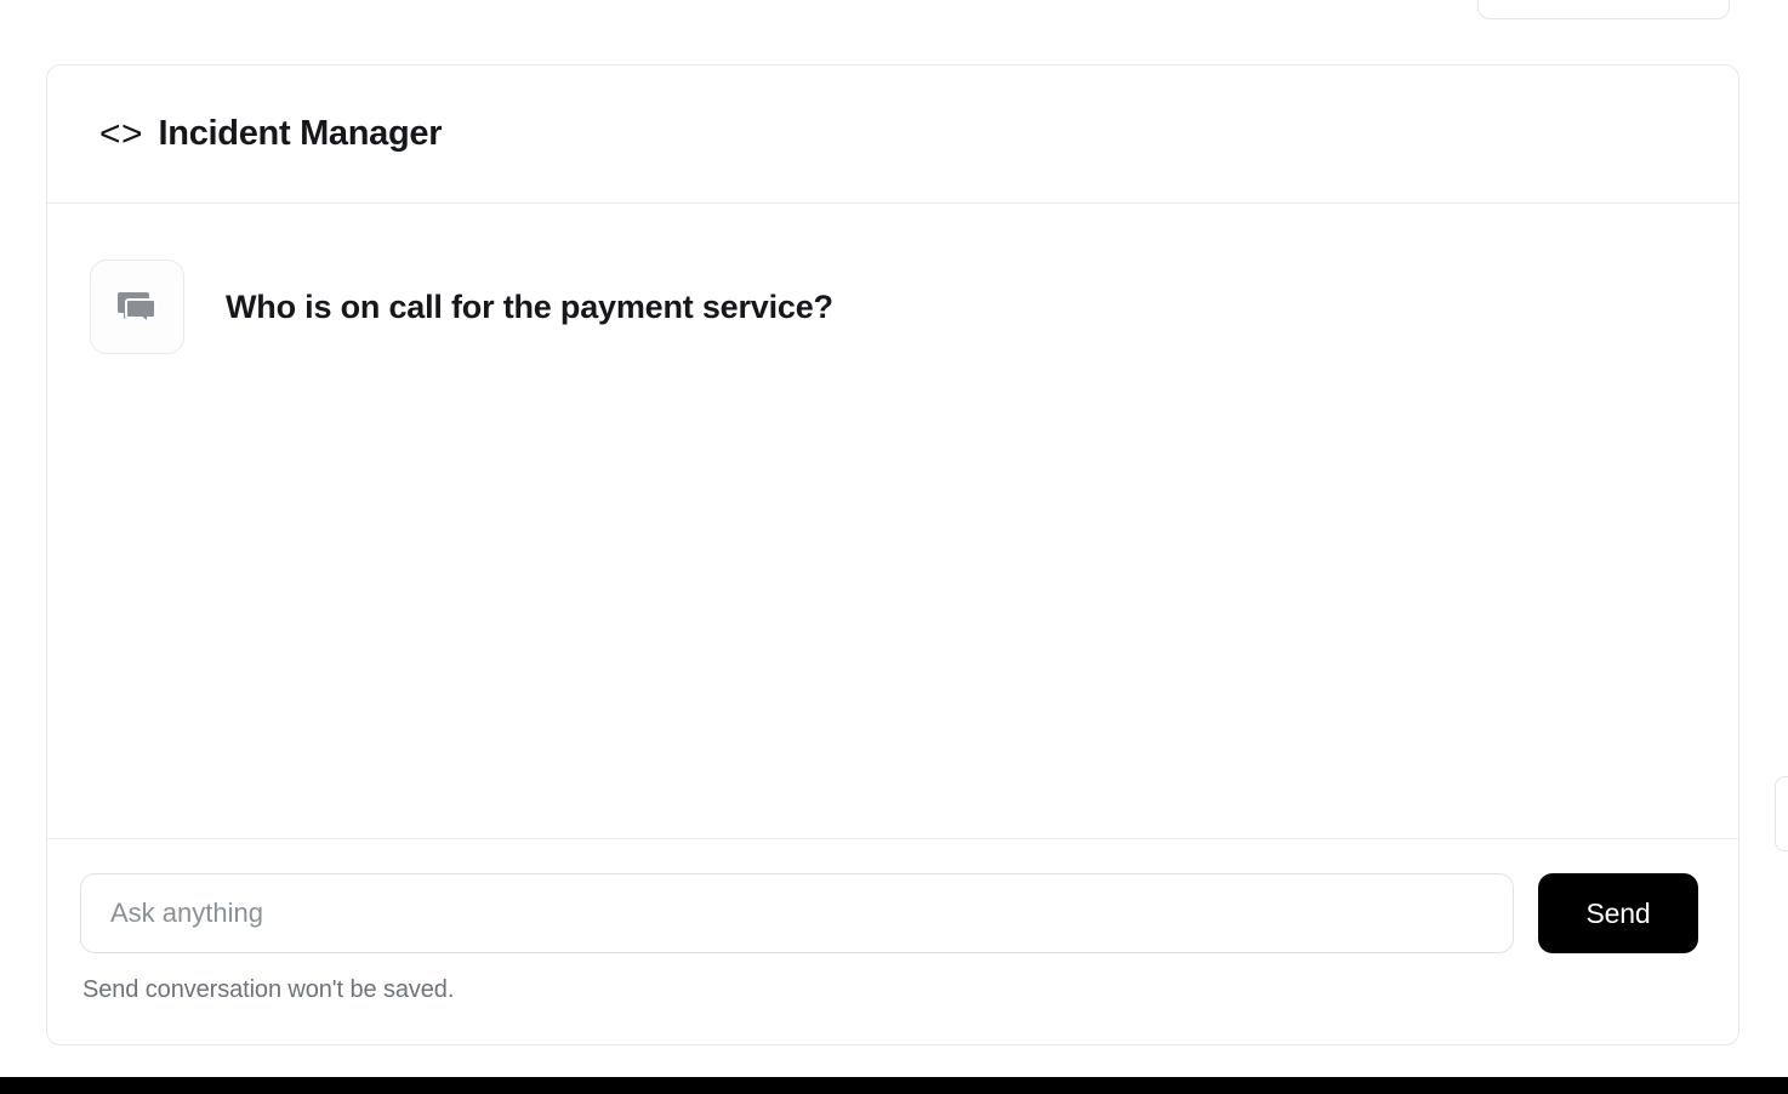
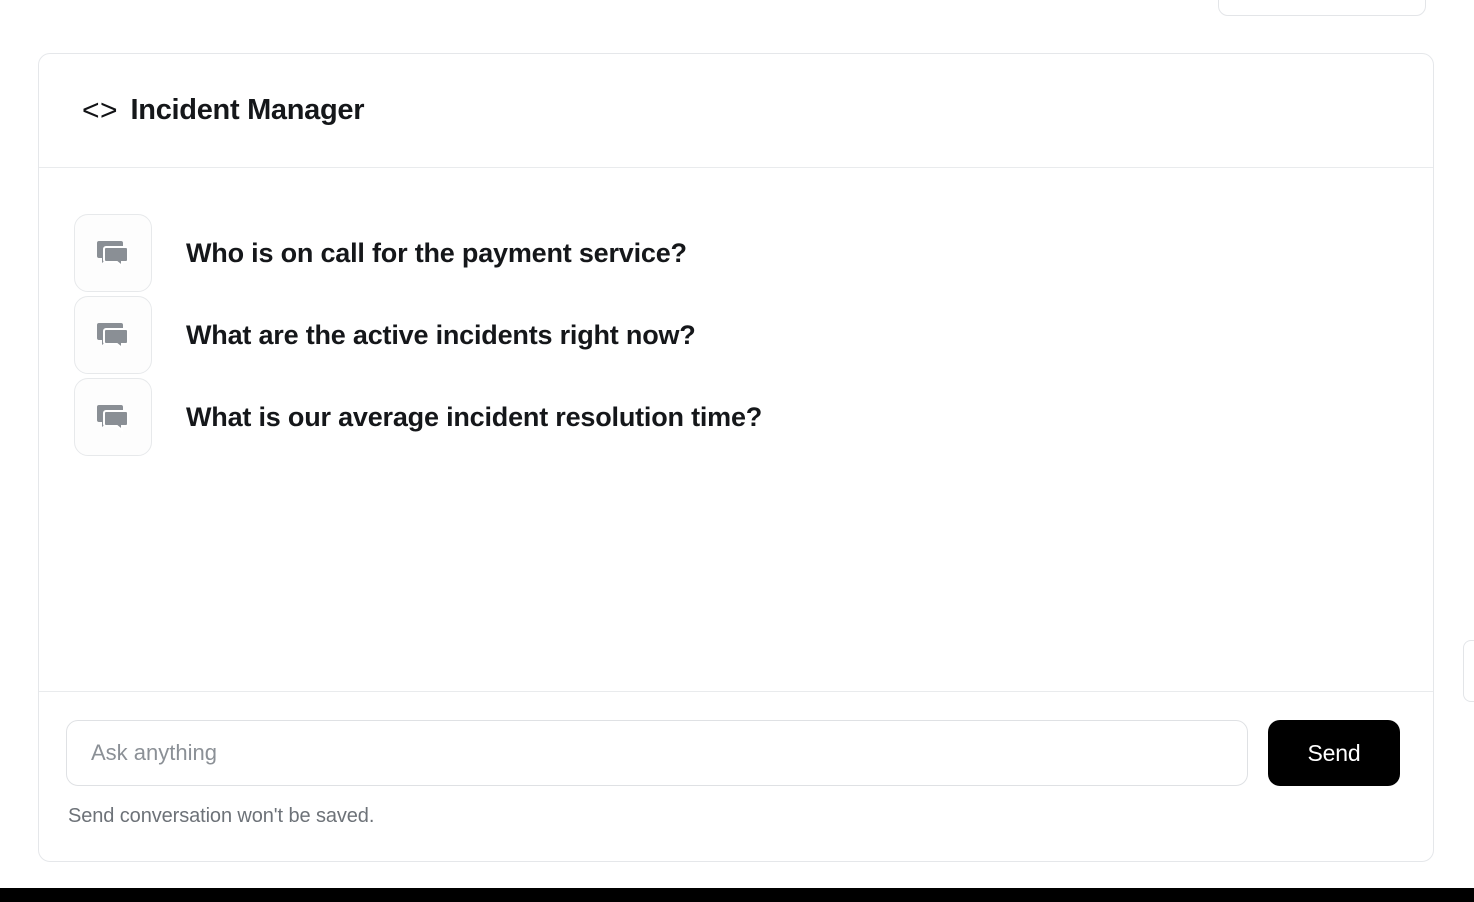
  < >
  Incident Manager
  Who is on call for the payment service?
+ What are the active incidents right now?
+ What is our average incident resolution time?
  Ask anything
  Send
  Send conversation won't be saved.
